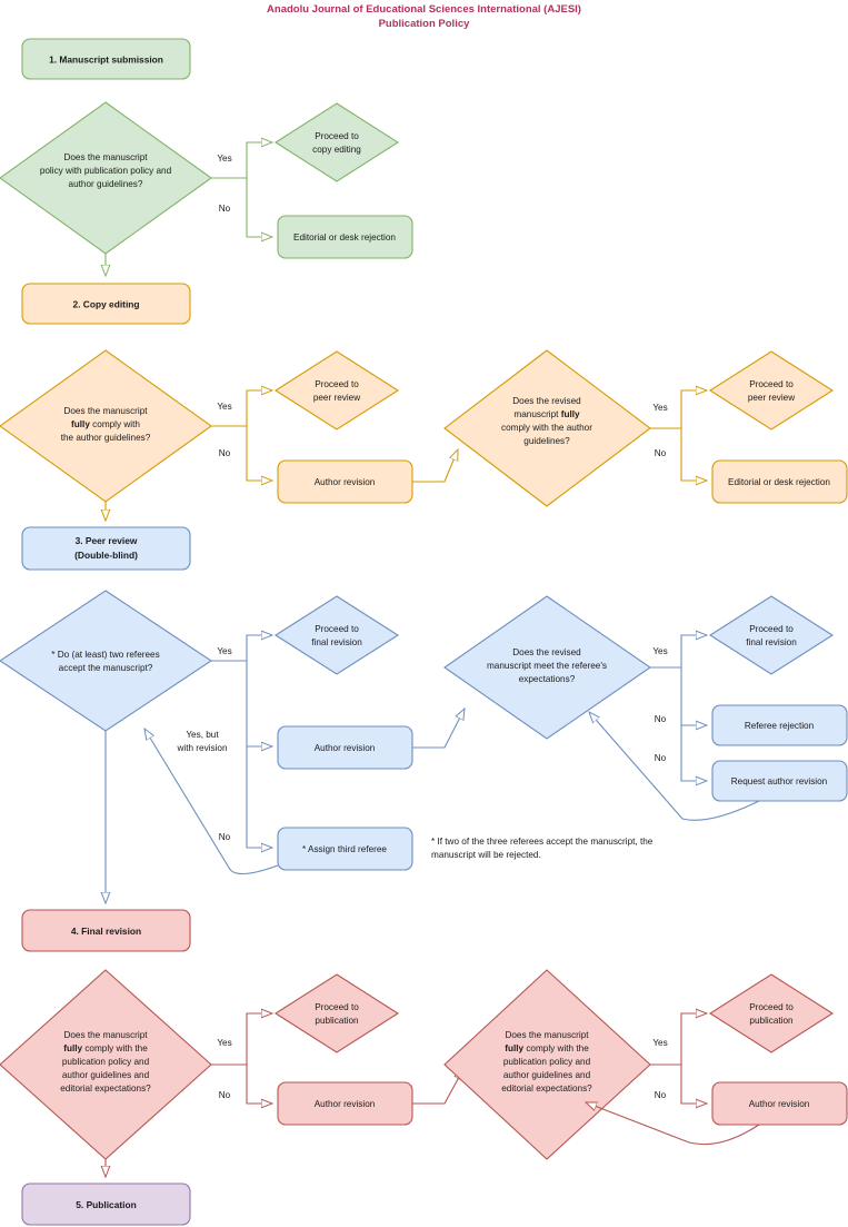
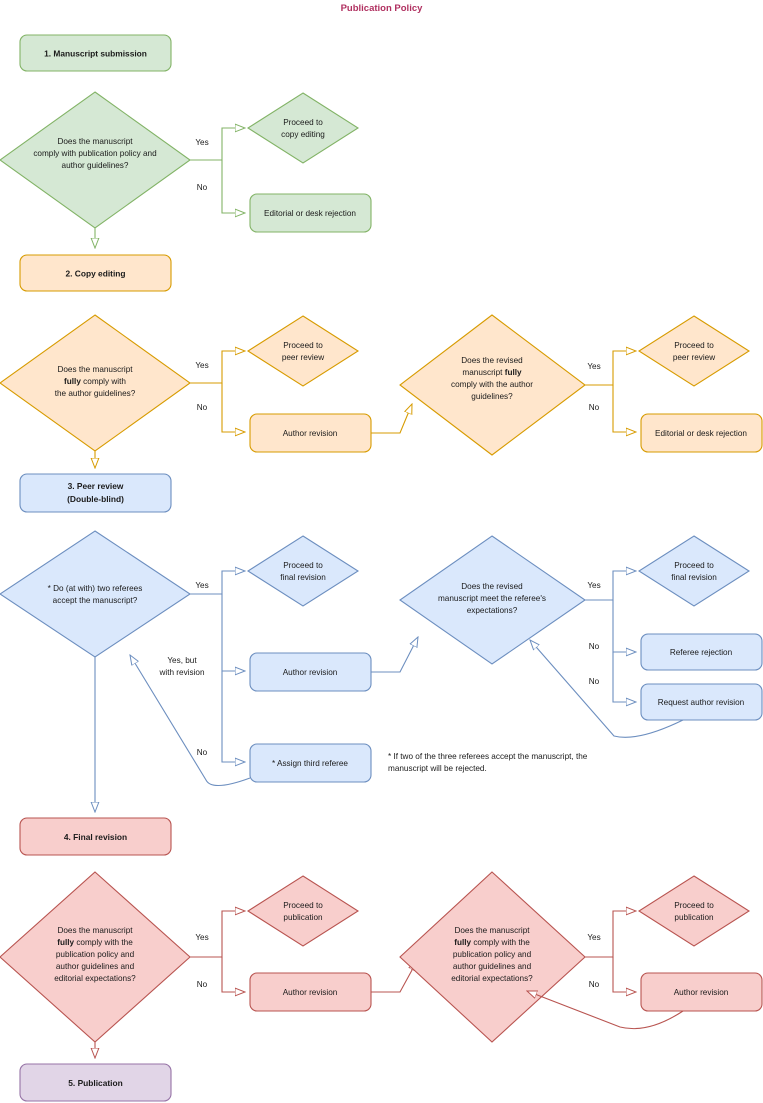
- Anadolu Journal of Educational Sciences International (AJESI)
  Publication Policy
  1. Manuscript submission
  Does the manuscript
- policy with publication policy and
+ comply with publication policy and
  author guidelines?
  Yes
  No
  Proceed to
  copy editing
  Editorial or desk rejection
  2. Copy editing
  Does the manuscript
  fully comply with
  the author guidelines?
  Yes
  No
  Proceed to
  peer review
  Author revision
  Does the revised
  manuscript fully
  comply with the author
  guidelines?
  Yes
  No
  Proceed to
  peer review
  Editorial or desk rejection
  3. Peer review
  (Double-blind)
- * Do (at least) two referees
+ * Do (at with) two referees
  accept the manuscript?
  Yes
  Yes, but
  with revision
  No
  Proceed to
  final revision
  Author revision
  * Assign third referee
  Does the revised
  manuscript meet the referee's
  expectations?
  Yes
  No
  No
  Proceed to
  final revision
  Referee rejection
  Request author revision
  * If two of the three referees accept the manuscript, the
  manuscript will be rejected.
  4. Final revision
  Does the manuscript
  fully comply with the
  publication policy and
  author guidelines and
  editorial expectations?
  Yes
  No
  Proceed to
  publication
  Author revision
  Does the manuscript
  fully comply with the
  publication policy and
  author guidelines and
  editorial expectations?
  Yes
  No
  Proceed to
  publication
  Author revision
  5. Publication
